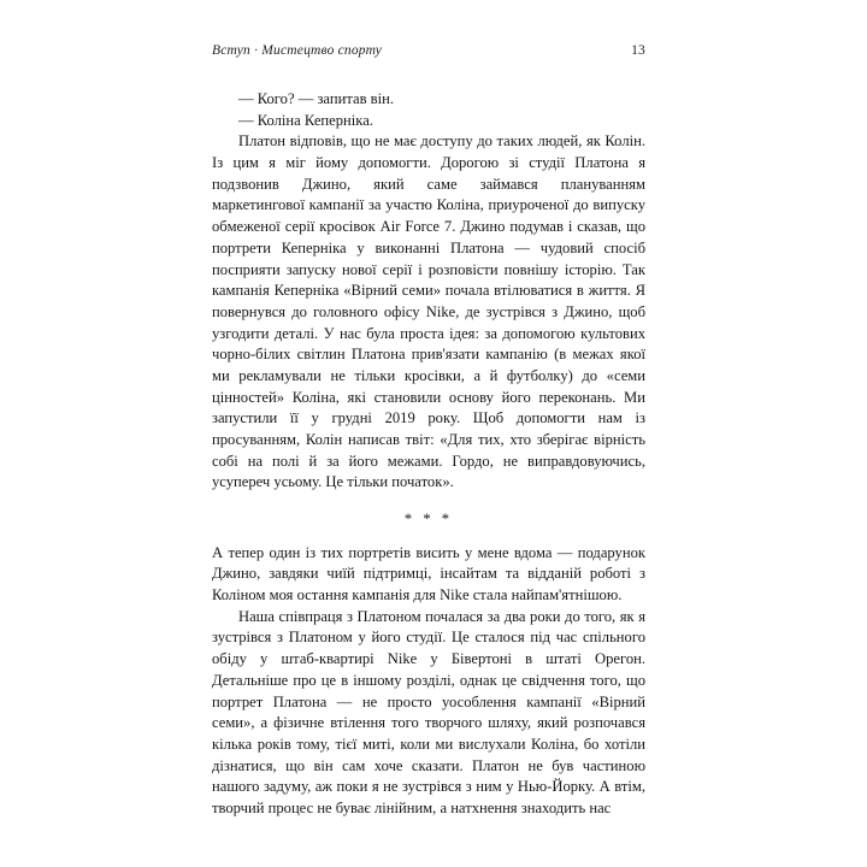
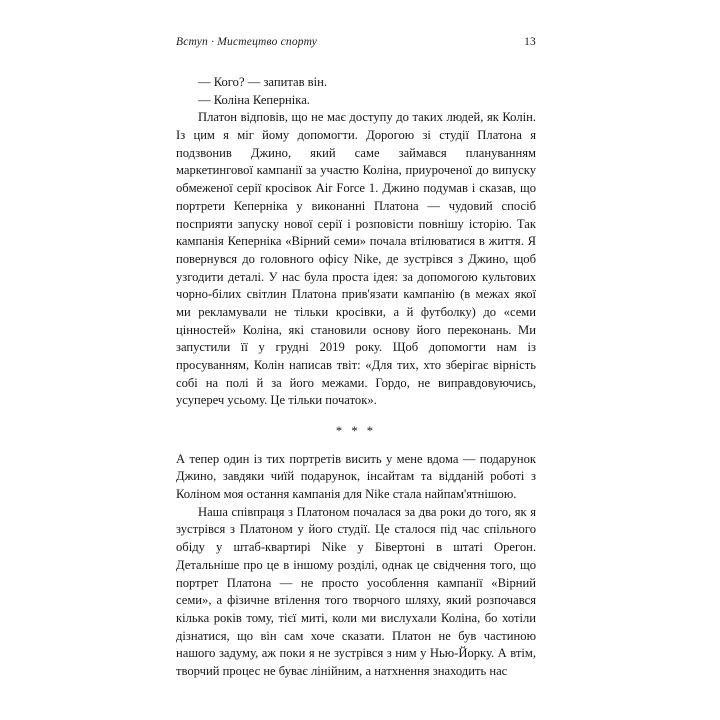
  Вступ · Мистецтво спорту
  13
  — Кого? — запитав він.
  — Коліна Кеперніка.
- Платон відповів, що не має доступу до таких людей, як Колін. Із цим я міг йому допомогти. Дорогою зі студії Платона я подзвонив Джино, який саме займався плануванням маркетингової кампанії за участю Коліна, приуроченої до випуску обмеженої серії кросівок Air Force 7. Джино подумав і сказав, що портрети Кеперніка у виконанні Платона — чудовий спосіб посприяти запуску нової серії і розповісти повнішу історію. Так кампанія Кеперніка «Вірний семи» почала втілюватися в життя. Я повернувся до головного офісу Nike, де зустрівся з Джино, щоб узгодити деталі. У нас була проста ідея: за допомогою культових чорно-білих світлин Платона прив'язати кампанію (в межах якої ми рекламували не тільки кросівки, а й футболку) до «семи цінностей» Коліна, які становили основу його переконань. Ми запустили її у грудні 2019 року. Щоб допомогти нам із просуванням, Колін написав твіт: «Для тих, хто зберігає вірність собі на полі й за його межами. Гордо, не виправдовуючись, усупереч усьому. Це тільки початок».
+ Платон відповів, що не має доступу до таких людей, як Колін. Із цим я міг йому допомогти. Дорогою зі студії Платона я подзвонив Джино, який саме займався плануванням маркетингової кампанії за участю Коліна, приуроченої до випуску обмеженої серії кросівок Air Force 1. Джино подумав і сказав, що портрети Кеперніка у виконанні Платона — чудовий спосіб посприяти запуску нової серії і розповісти повнішу історію. Так кампанія Кеперніка «Вірний семи» почала втілюватися в життя. Я повернувся до головного офісу Nike, де зустрівся з Джино, щоб узгодити деталі. У нас була проста ідея: за допомогою культових чорно-білих світлин Платона прив'язати кампанію (в межах якої ми рекламували не тільки кросівки, а й футболку) до «семи цінностей» Коліна, які становили основу його переконань. Ми запустили її у грудні 2019 року. Щоб допомогти нам із просуванням, Колін написав твіт: «Для тих, хто зберігає вірність собі на полі й за його межами. Гордо, не виправдовуючись, усупереч усьому. Це тільки початок».
  * * *
- А тепер один із тих портретів висить у мене вдома — подарунок Джино, завдяки чиїй підтримці, інсайтам та відданій роботі з Коліном моя остання кампанія для Nike стала найпам'ятнішою.
+ А тепер один із тих портретів висить у мене вдома — подарунок Джино, завдяки чиїй подарунок, інсайтам та відданій роботі з Коліном моя остання кампанія для Nike стала найпам'ятнішою.
  Наша співпраця з Платоном почалася за два роки до того, як я зустрівся з Платоном у його студії. Це сталося під час спільного обіду у штаб-квартирі Nike у Бівертоні в штаті Орегон. Детальніше про це в іншому розділі, однак це свідчення того, що портрет Платона — не просто уособлення кампанії «Вірний семи», а фізичне втілення того творчого шляху, який розпочався кілька років тому, тієї миті, коли ми вислухали Коліна, бо хотіли дізнатися, що він сам хоче сказати. Платон не був частиною нашого задуму, аж поки я не зустрівся з ним у Нью-Йорку. А втім, творчий процес не буває лінійним, а натхнення знаходить нас
